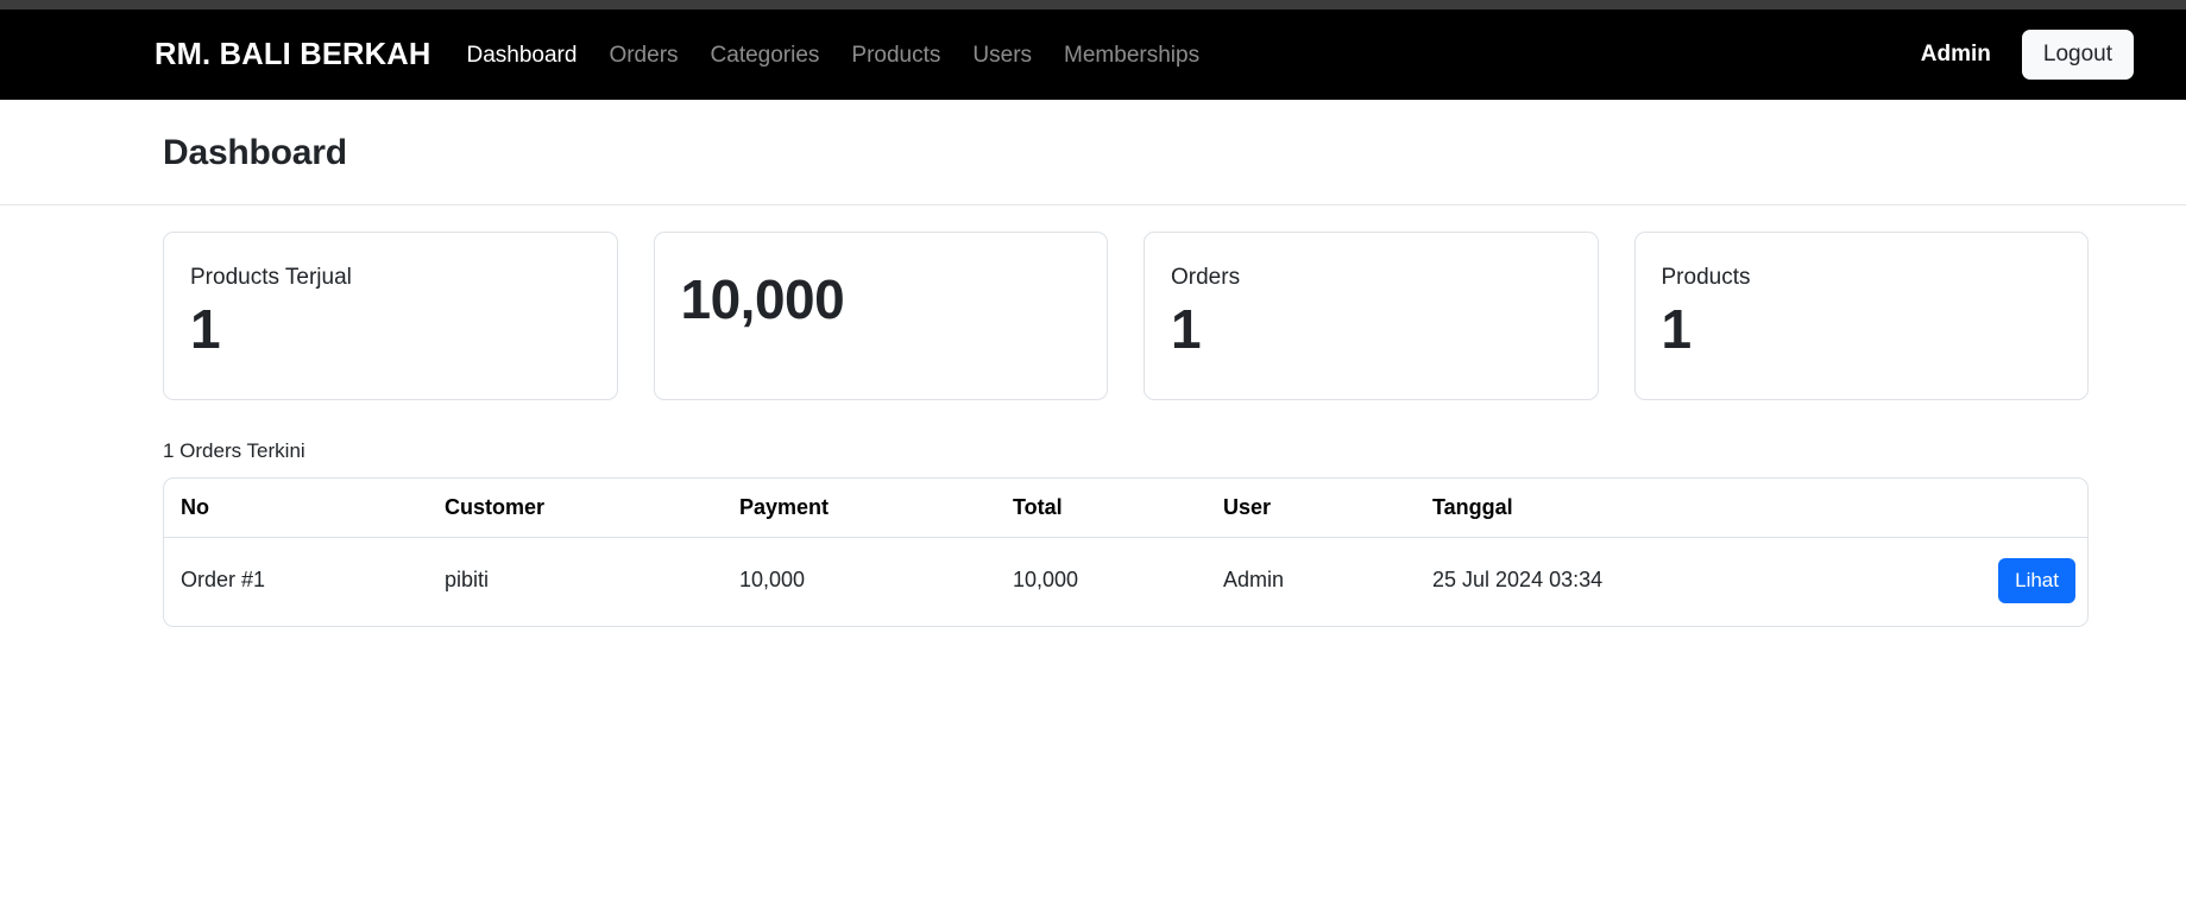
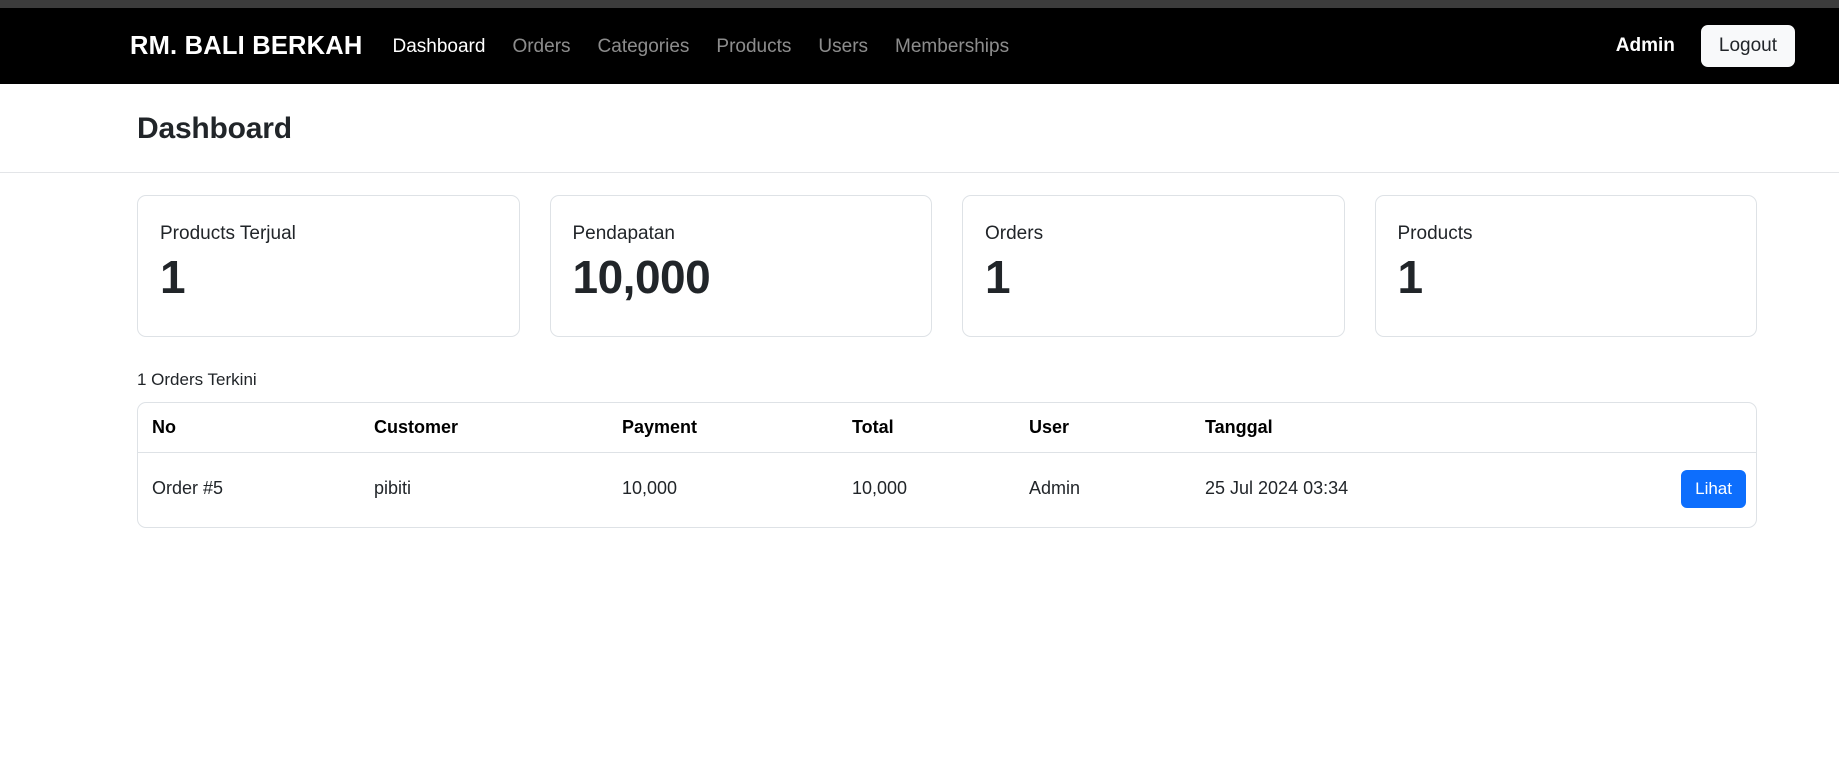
  RM. BALI BERKAH
  Dashboard
  Orders
  Categories
  Products
  Users
  Memberships
  Admin
  Logout
  Dashboard
  Products Terjual
  1
+ Pendapatan
  10,000
  Orders
  1
  Products
  1
  1 Orders Terkini
  No	Customer	Payment	Total	User	Tanggal
- Order #1	pibiti	10,000	10,000	Admin	25 Jul 2024 03:34	Lihat
+ Order #5	pibiti	10,000	10,000	Admin	25 Jul 2024 03:34	Lihat
